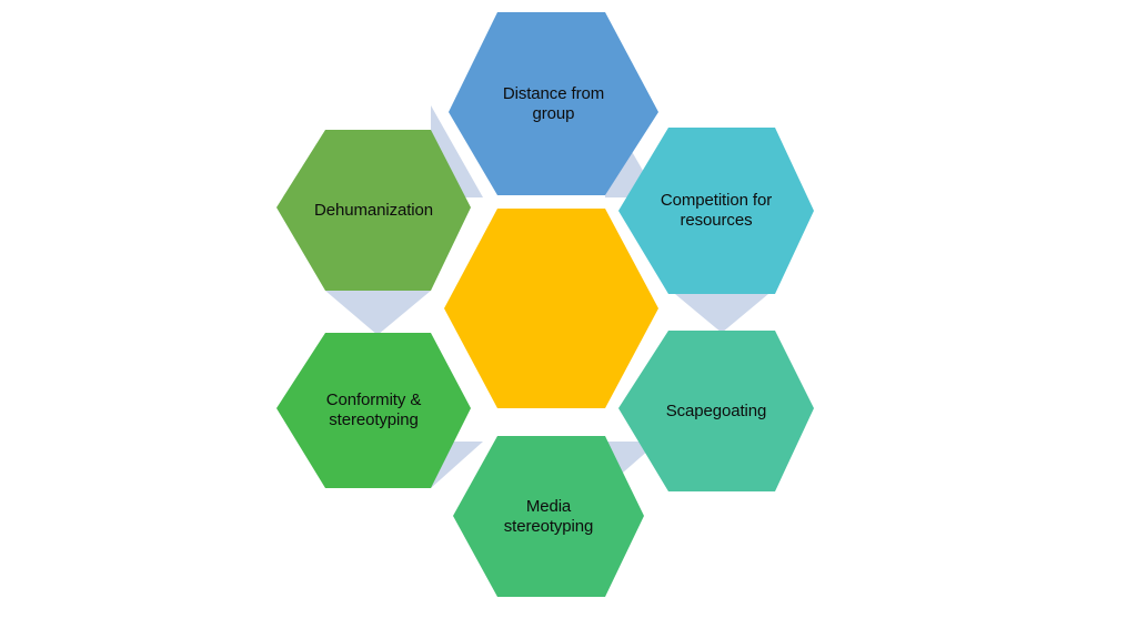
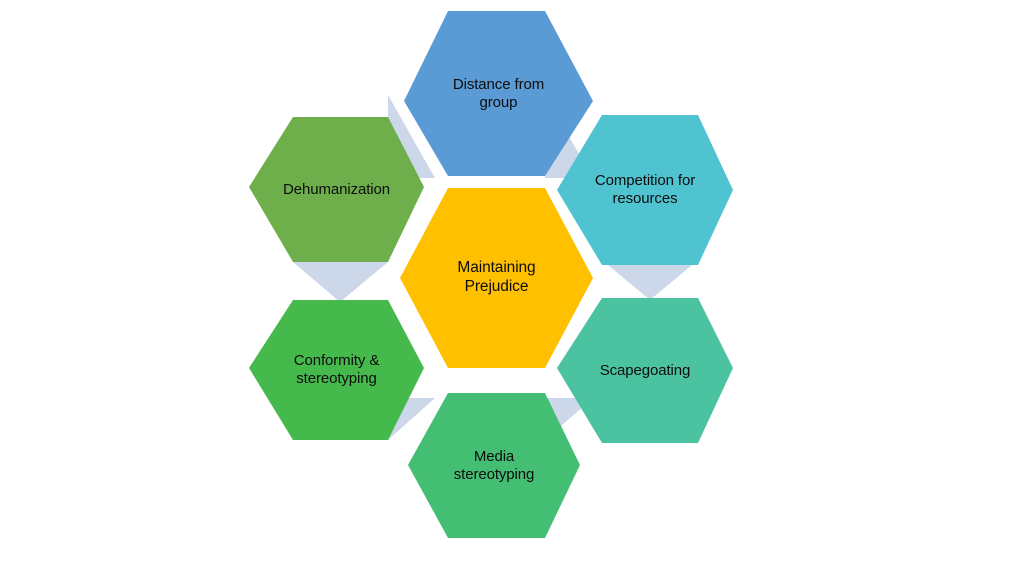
+ Maintaining
+ Prejudice
  Distance from
  group
  Competition for
  resources
  Scapegoating
  Media
  stereotyping
  Conformity &
  stereotyping
  Dehumanization
